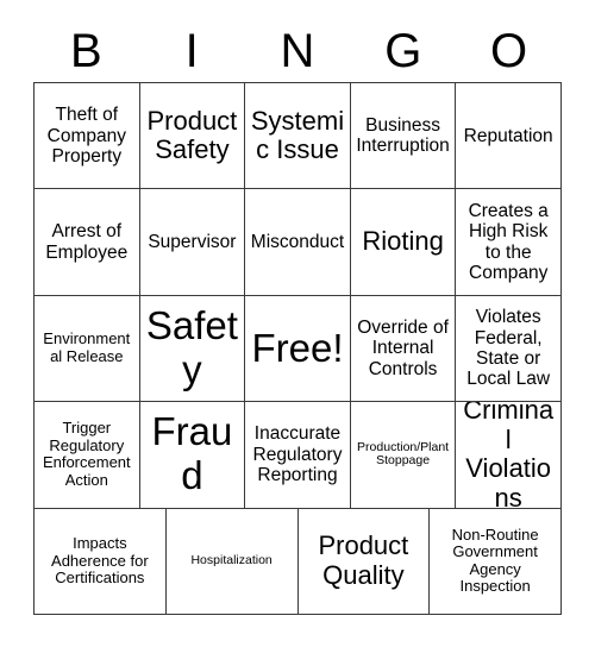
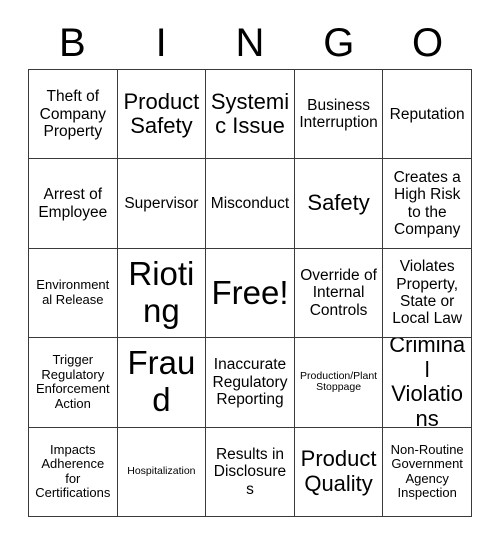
  B
  I
  N
  G
  O
  Theft of Company Property
  Product Safety
  Systemic Issue
  Business Interruption
  Reputation
  Arrest of Employee
  Supervisor
  Misconduct
- Rioting
+ Safety
  Creates a High Risk to the Company
  Environmental Release
- Safety
+ Rioting
  Free!
  Override of Internal Controls
- Violates Federal, State or Local Law
+ Violates Property, State or Local Law
  Trigger Regulatory Enforcement Action
  Fraud
  Inaccurate Regulatory Reporting
  Production/Plant Stoppage
  Criminal Violations
  Impacts Adherence for Certifications
  Hospitalization
+ Results in Disclosures
  Product Quality
  Non-Routine Government Agency Inspection
